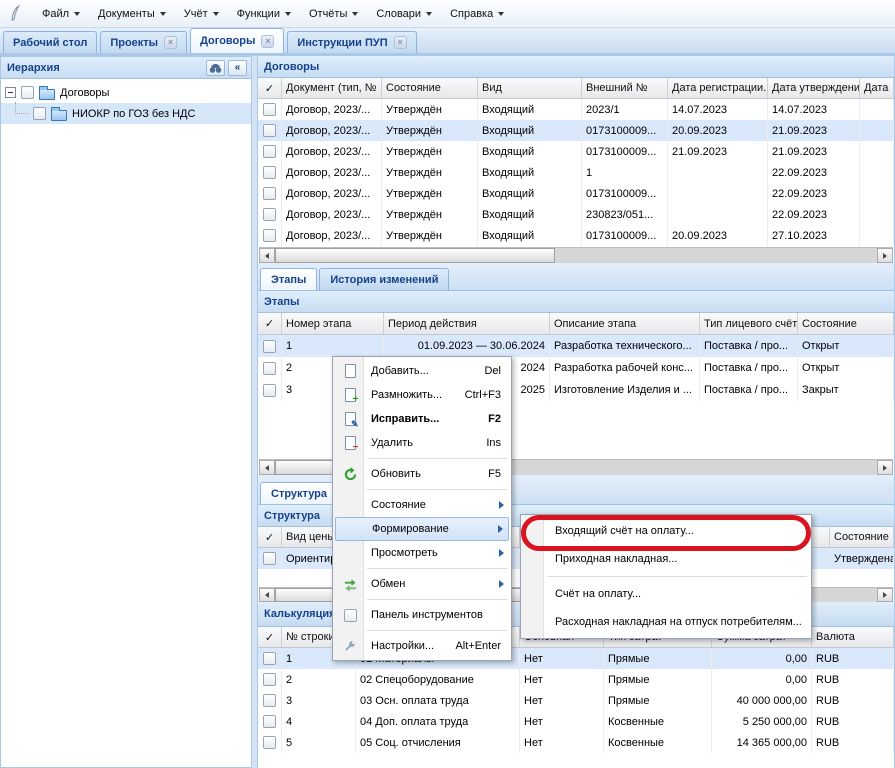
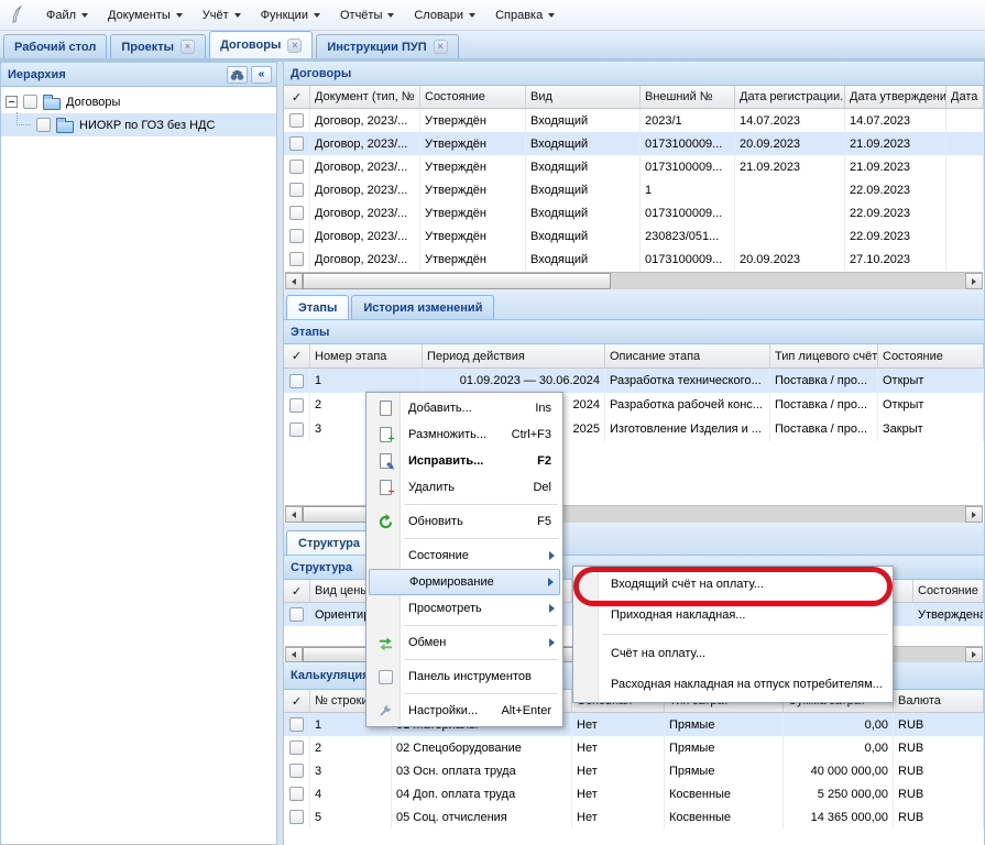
  Файл
  Документы
  Учёт
  Функции
  Отчёты
  Словари
  Справка
  Рабочий стол
  Проекты
  ×
  Договоры
  ×
  Инструкции ПУП
  ×
  Иерархия
  «
  Договоры
  НИОКР по ГОЗ без НДС
  Договоры
  ✓
  Документ (тип, №
  Состояние
  Вид
  Внешний №
  Дата регистрации.
  Дата утверждени
  Дата
  Договор, 2023/...
  Утверждён
  Входящий
  2023/1
  14.07.2023
  14.07.2023
  Договор, 2023/...
  Утверждён
  Входящий
  0173100009...
  20.09.2023
  21.09.2023
  Договор, 2023/...
  Утверждён
  Входящий
  0173100009...
  21.09.2023
  21.09.2023
  Договор, 2023/...
  Утверждён
  Входящий
  1
  22.09.2023
  Договор, 2023/...
  Утверждён
  Входящий
  0173100009...
  22.09.2023
  Договор, 2023/...
  Утверждён
  Входящий
  230823/051...
  22.09.2023
  Договор, 2023/...
  Утверждён
  Входящий
  0173100009...
  20.09.2023
  27.10.2023
  Этапы
  История изменений
  Этапы
  ✓
  Номер этапа
  Период действия
  Описание этапа
  Тип лицевого счёт
  Состояние
  1
  01.09.2023 — 30.06.2024
  Разработка технического...
  Поставка / про...
  Открыт
  2
  2024
  Разработка рабочей конс...
  Поставка / про...
  Открыт
  3
  2025
  Изготовление Изделия и ...
  Поставка / про...
  Закрыт
  Структура
  Структура
  ✓
  Вид цен
  Состояние
  Утверждена
  Калькуляци
  ✓
  № строк
  Валюта
  1
  Нет
  Прямые
  0,00
  RUB
  2
  02 Спецоборудование
  Нет
  Прямые
  0,00
  RUB
  3
  03 Осн. оплата труда
  Нет
  Прямые
  40 000 000,00
  RUB
  4
  04 Доп. оплата труда
  Нет
  Косвенные
  5 250 000,00
  RUB
  5
  05 Соц. отчисления
  Нет
  Косвенные
  14 365 000,00
  RUB
  Добавить...
- Del
+ Ins
  +
  Размножить...
  Ctrl+F3
  ✎
  Исправить...
  F2
  −
  Удалить
- Ins
+ Del
  Обновить
  F5
  Состояние
  Формирование
  Просмотреть
  Обмен
  Панель инструментов
  Настройки...
  Alt+Enter
  Входящий счёт на оплату...
  Приходная накладная...
  Счёт на оплату...
  Расходная накладная на отпуск потребителям...
